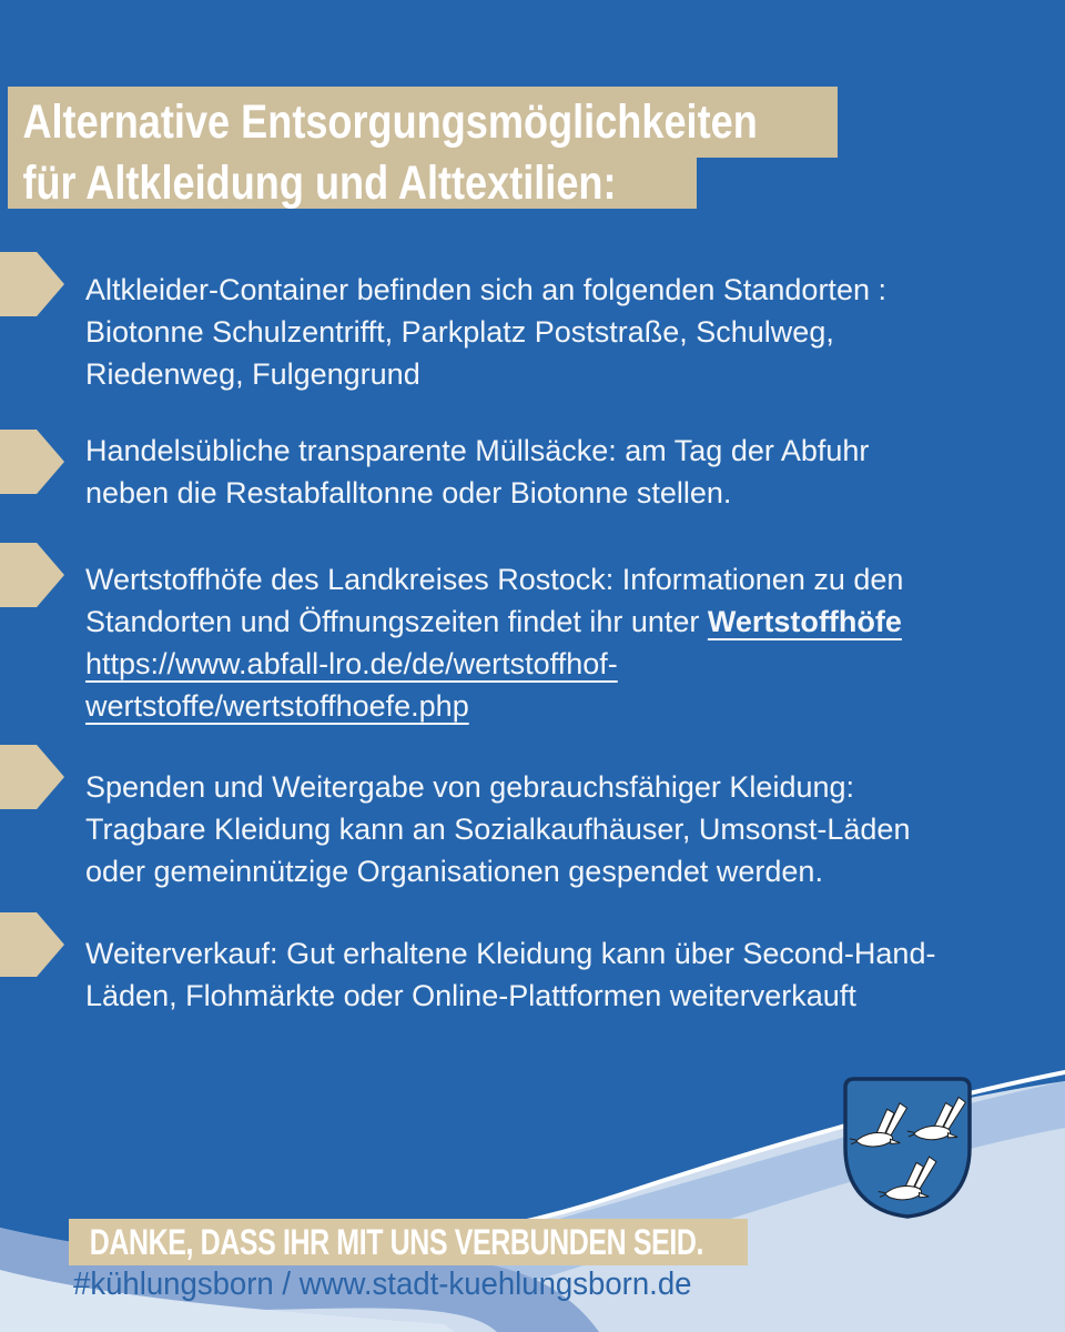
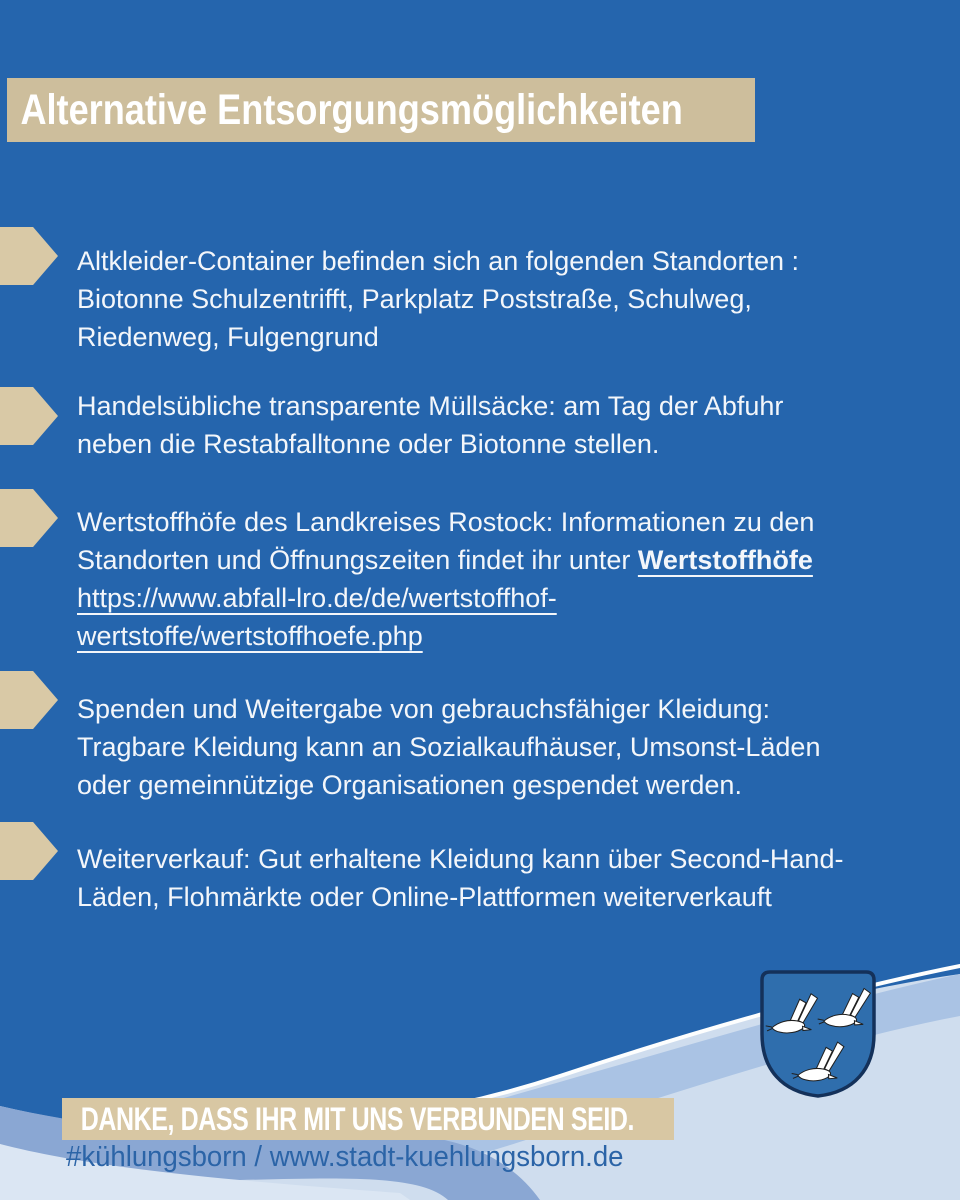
  Alternative Entsorgungsmöglichkeiten
- für Altkleidung und Alttextilien:
  Altkleider-Container befinden sich an folgenden Standorten :
  Biotonne Schulzentrifft, Parkplatz Poststraße, Schulweg,
  Riedenweg, Fulgengrund
  Handelsübliche transparente Müllsäcke: am Tag der Abfuhr
  neben die Restabfalltonne oder Biotonne stellen.
  Wertstoffhöfe des Landkreises Rostock: Informationen zu den
  Standorten und Öffnungszeiten findet ihr unter Wertstoffhöfe
  https://www.abfall-lro.de/de/wertstoffhof-
  wertstoffe/wertstoffhoefe.php
  Spenden und Weitergabe von gebrauchsfähiger Kleidung:
  Tragbare Kleidung kann an Sozialkaufhäuser, Umsonst-Läden
  oder gemeinnützige Organisationen gespendet werden.
  Weiterverkauf: Gut erhaltene Kleidung kann über Second-Hand-
  Läden, Flohmärkte oder Online-Plattformen weiterverkauft
  DANKE, DASS IHR MIT UNS VERBUNDEN SEID.
  #kühlungsborn / www.stadt-kuehlungsborn.de
